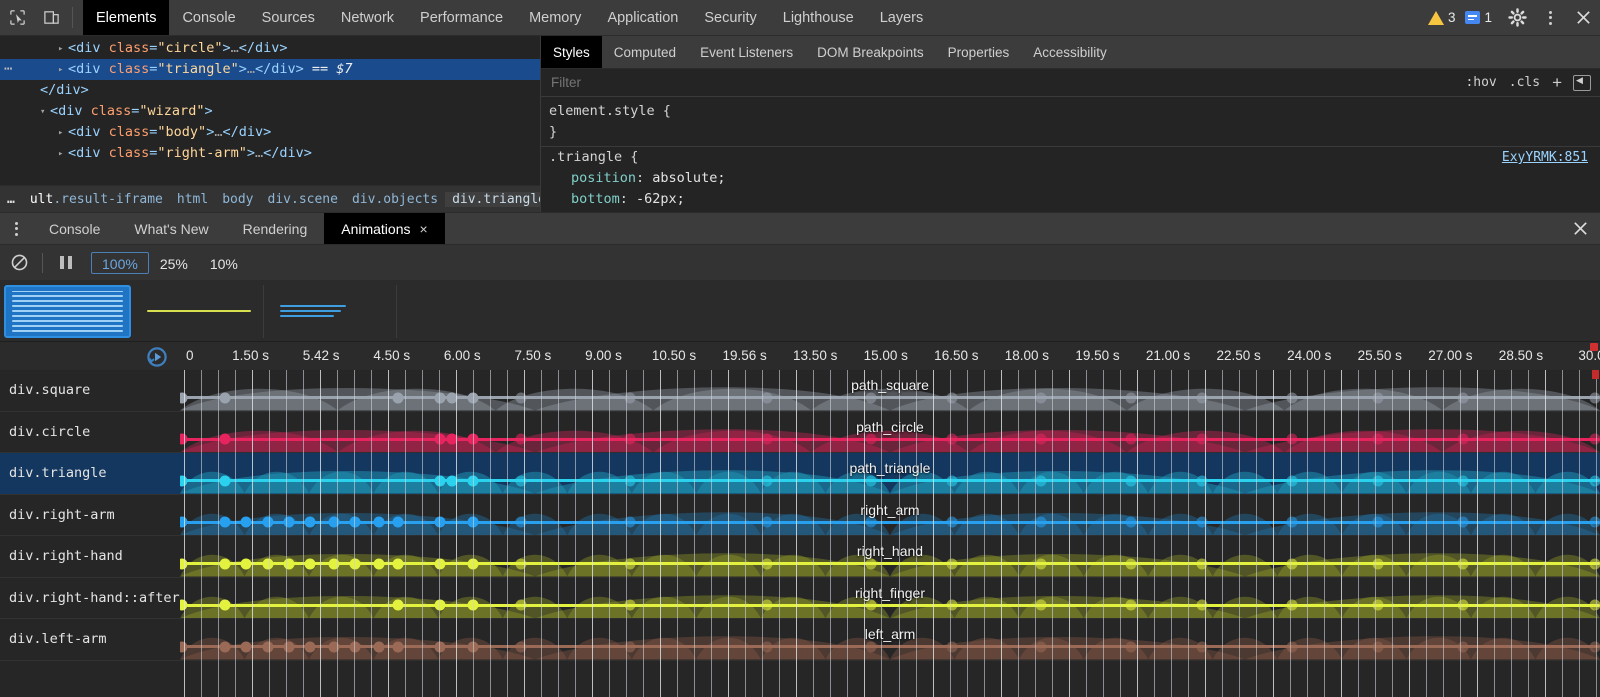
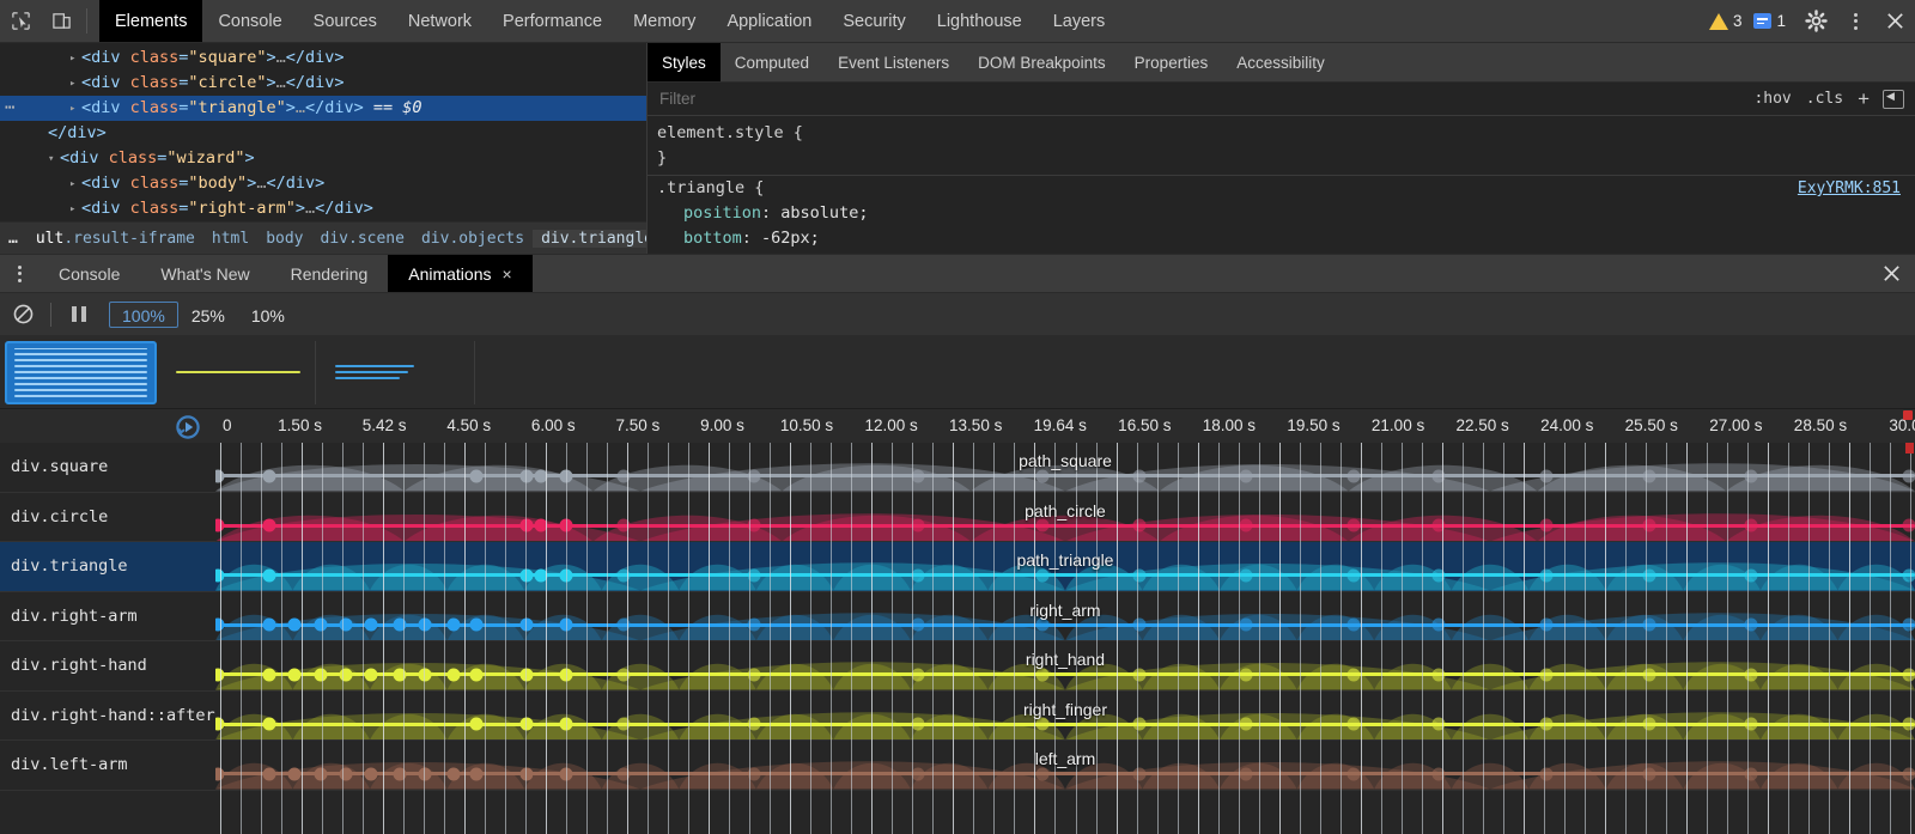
  Elements
  Console
  Sources
  Network
  Performance
  Memory
  Application
  Security
  Lighthouse
  Layers
  3
  1
+ ▸ <div class="square">…</div>
  ▸ <div class="circle">…</div>
- ▸ <div class="triangle">…</div> == $7
+ ▸ <div class="triangle">…</div> == $0
  </div>
  ▾ <div class="wizard">
  ▸ <div class="body">…</div>
  ▸ <div class="right-arm">…</div>
  …
  ult.result-iframe
  html
  body
  div.scene
  div.objects
  div.triangl
  Styles
  Computed
  Event Listeners
  DOM Breakpoints
  Properties
  Accessibility
  Filter
  :hov
  .cls
  +
  element.style {
  }
  .triangle {
  ExyYRMK:851
  position: absolute;
  bottom: -62px;
  Console
  What's New
  Rendering
  Animations
  ×
  100%
  25%
  10%
  0
  1.50 s
  5.42 s
  4.50 s
  6.00 s
  7.50 s
  9.00 s
  10.50 s
- 19.56 s
+ 12.00 s
  13.50 s
- 15.00 s
+ 19.64 s
  16.50 s
  18.00 s
  19.50 s
  21.00 s
  22.50 s
  24.00 s
  25.50 s
  27.00 s
  28.50 s
  30.
  div.square
  div.circle
  div.triangle
  div.right-arm
  div.right-hand
  div.right-hand::after
  div.left-arm
  path_square
  path_circle
  path_triangle
  right_arm
  right_hand
  right_finger
  left_arm
